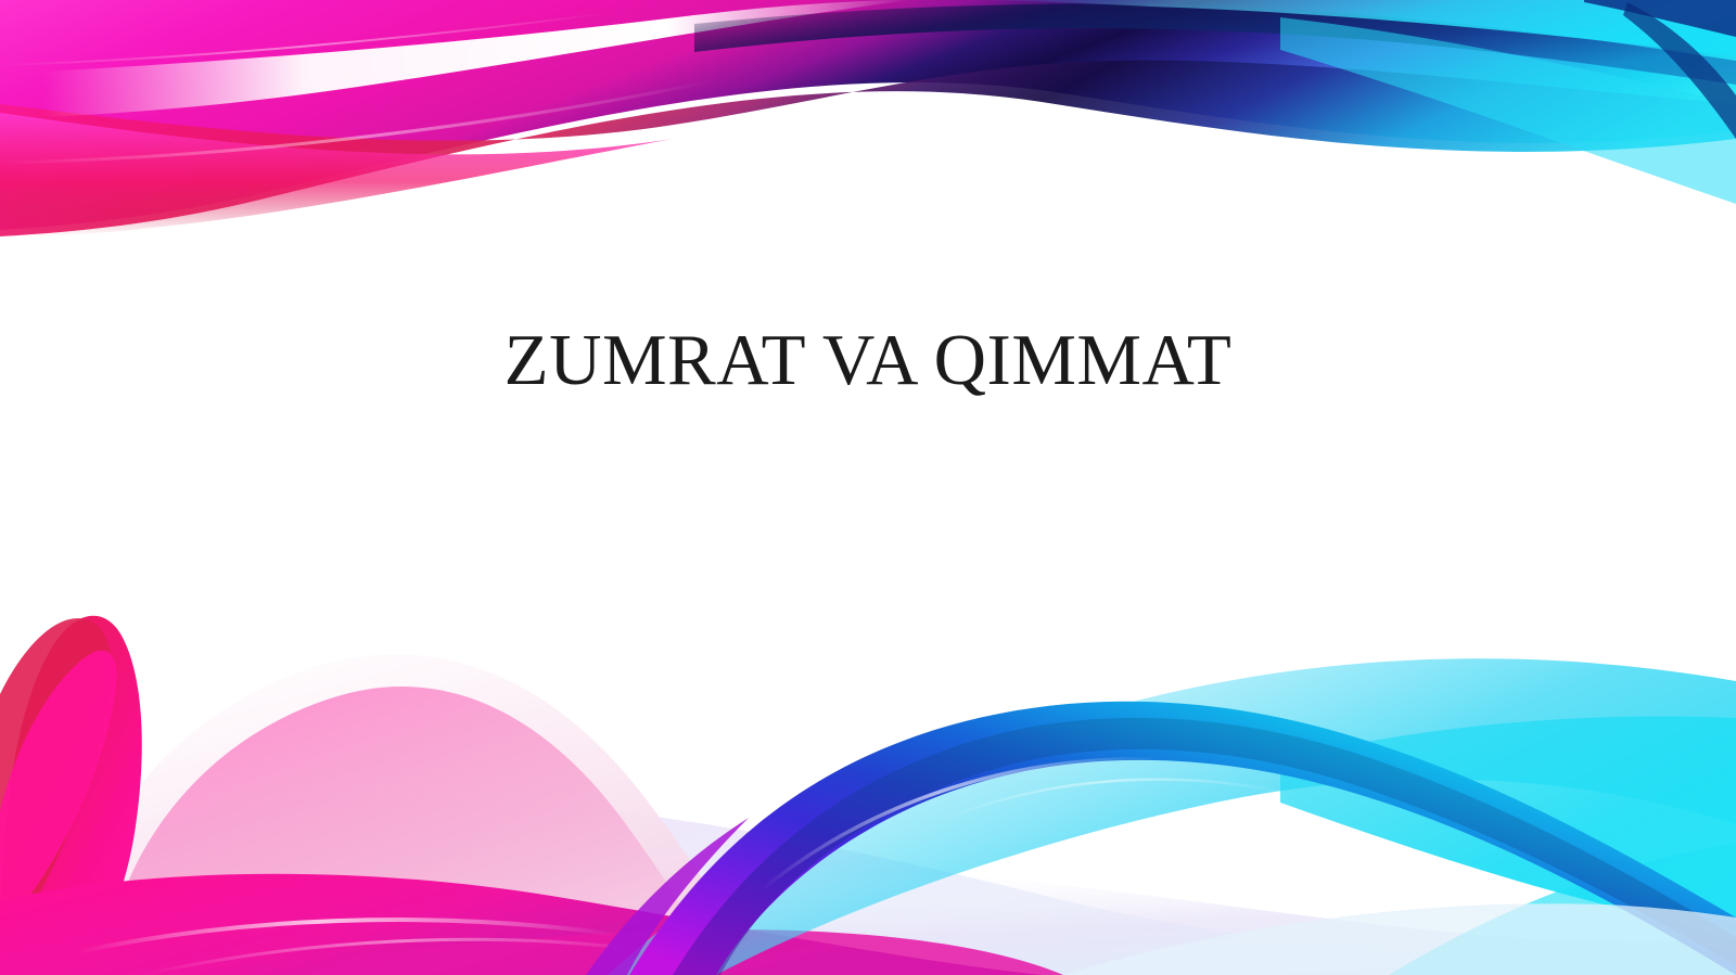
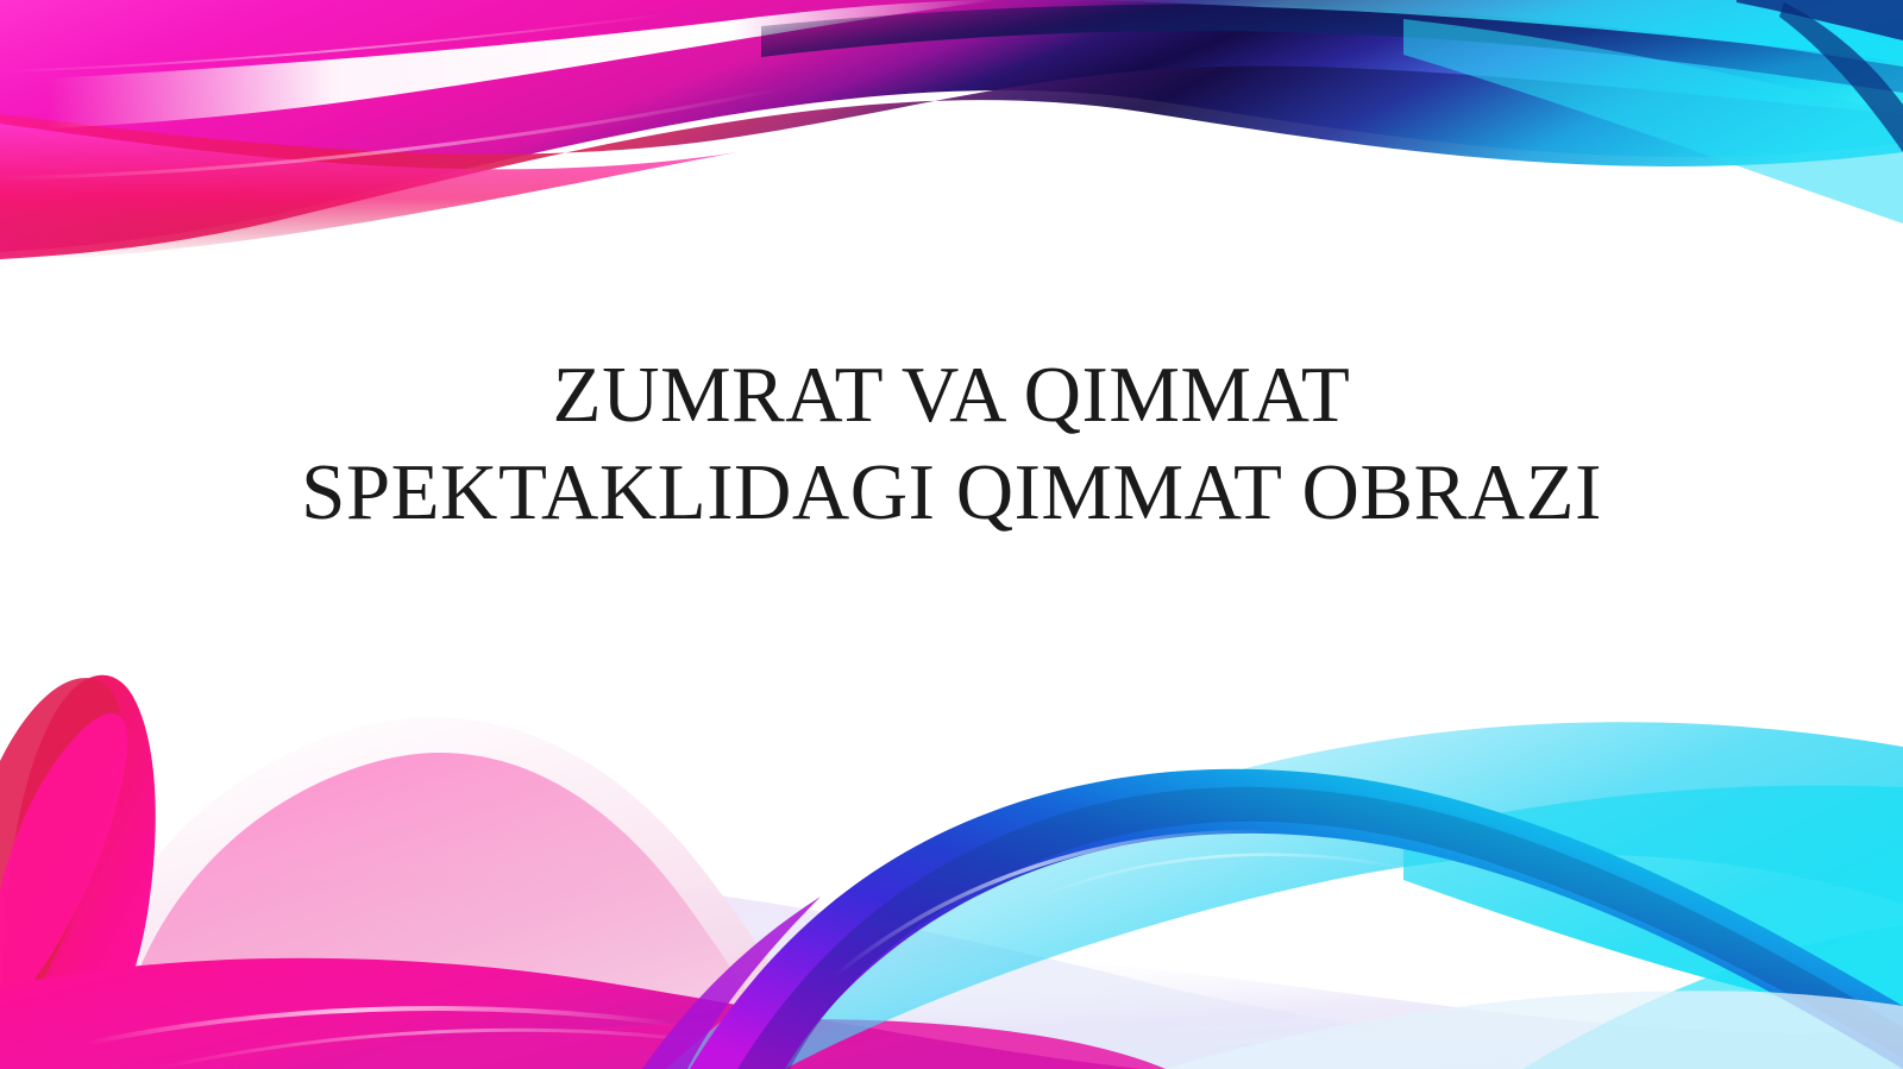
  ZUMRAT VA QIMMAT
+ SPEKTAKLIDAGI QIMMAT OBRAZI
